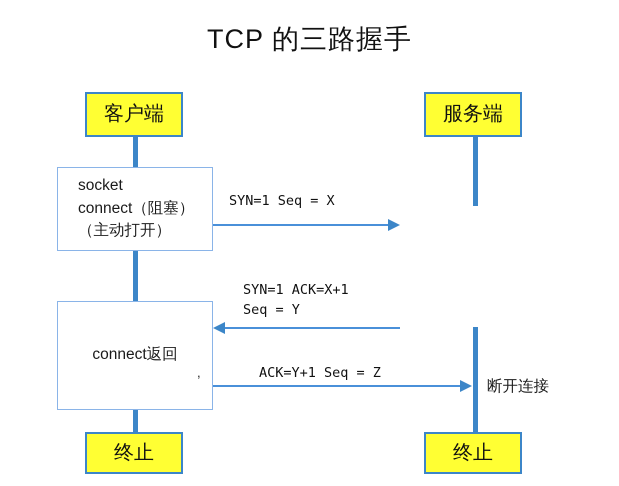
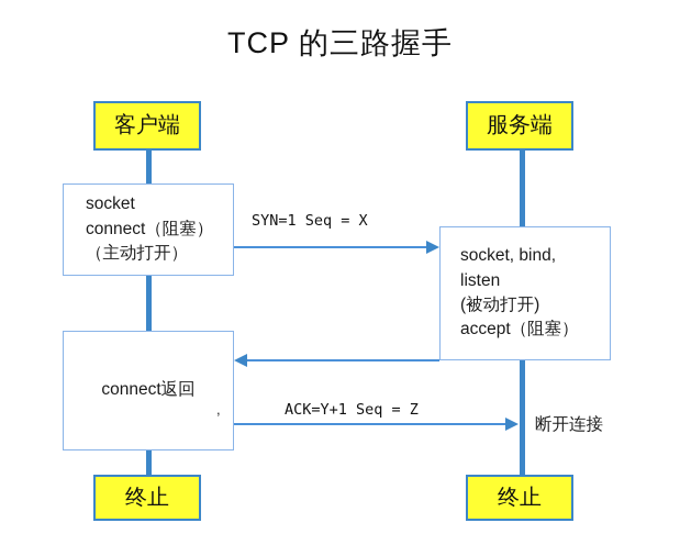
  TCP 的三路握手
  客户端
  socket
  connect（阻塞）
  （主动打开）
  connect返回
  ,
  终止
  服务端
+ socket, bind,
+ listen
+ (被动打开)
+ accept（阻塞）
  终止
  SYN=1 Seq = X
- SYN=1 ACK=X+1
- Seq = Y
  ACK=Y+1 Seq = Z
  断开连接
